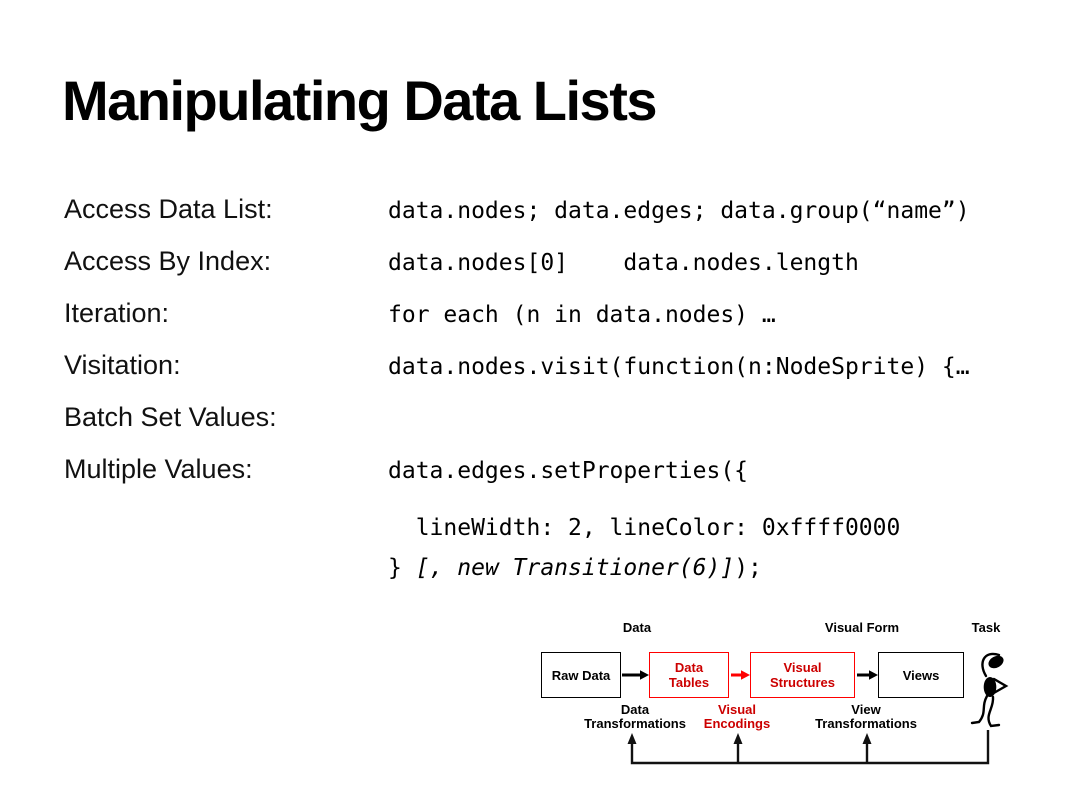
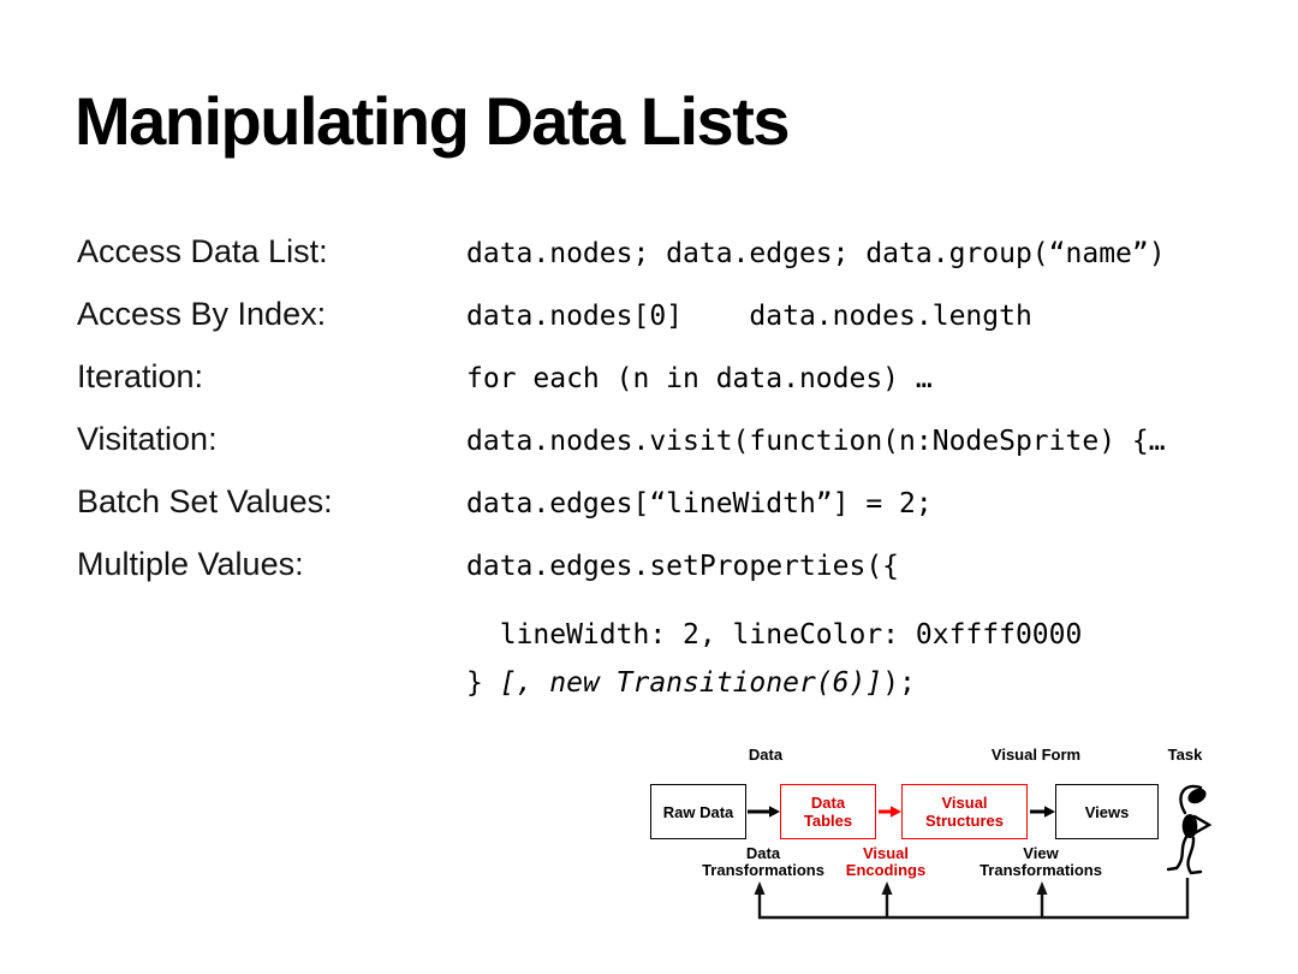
  Manipulating Data Lists
  Access Data List:
  data.nodes; data.edges; data.group(“name”)
  Access By Index:
  data.nodes[0] data.nodes.length
  Iteration:
  for each (n in data.nodes) …
  Visitation:
  data.nodes.visit(function(n:NodeSprite) {…
  Batch Set Values:
+ data.edges[“lineWidth”] = 2;
  Multiple Values:
  data.edges.setProperties({
  lineWidth: 2, lineColor: 0xffff0000
  } [, new Transitioner(6)]);
  Data
  Visual Form
  Task
  Raw Data
  Data
  Tables
  Visual
  Structures
  Views
  Data
  Transformations
  Visual
  Encodings
  View
  Transformations
